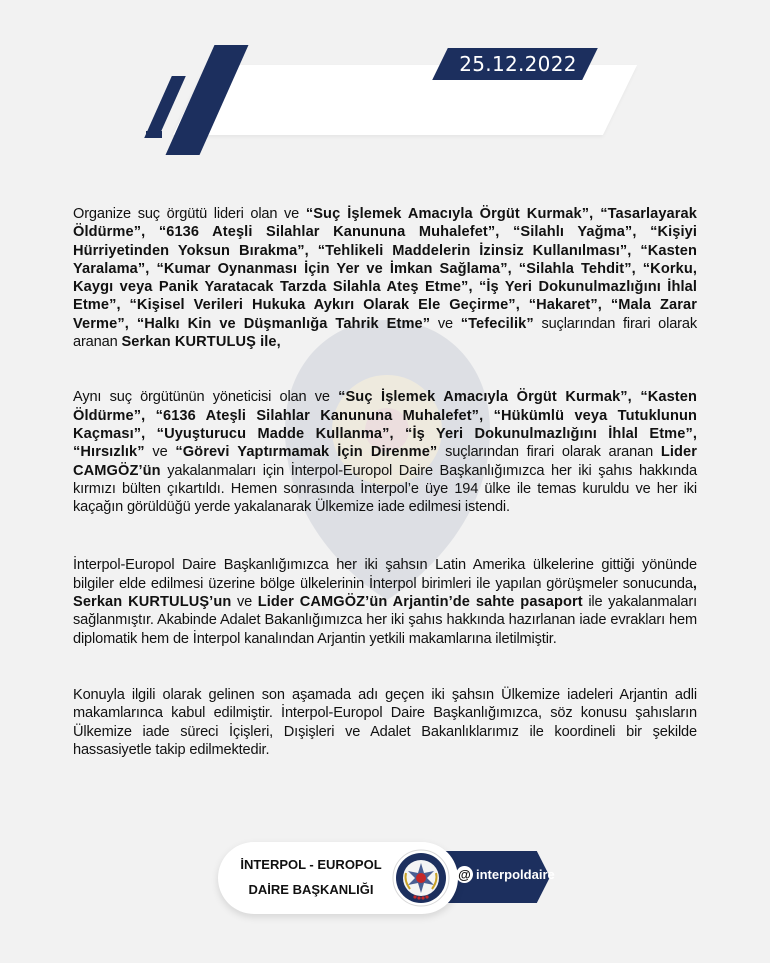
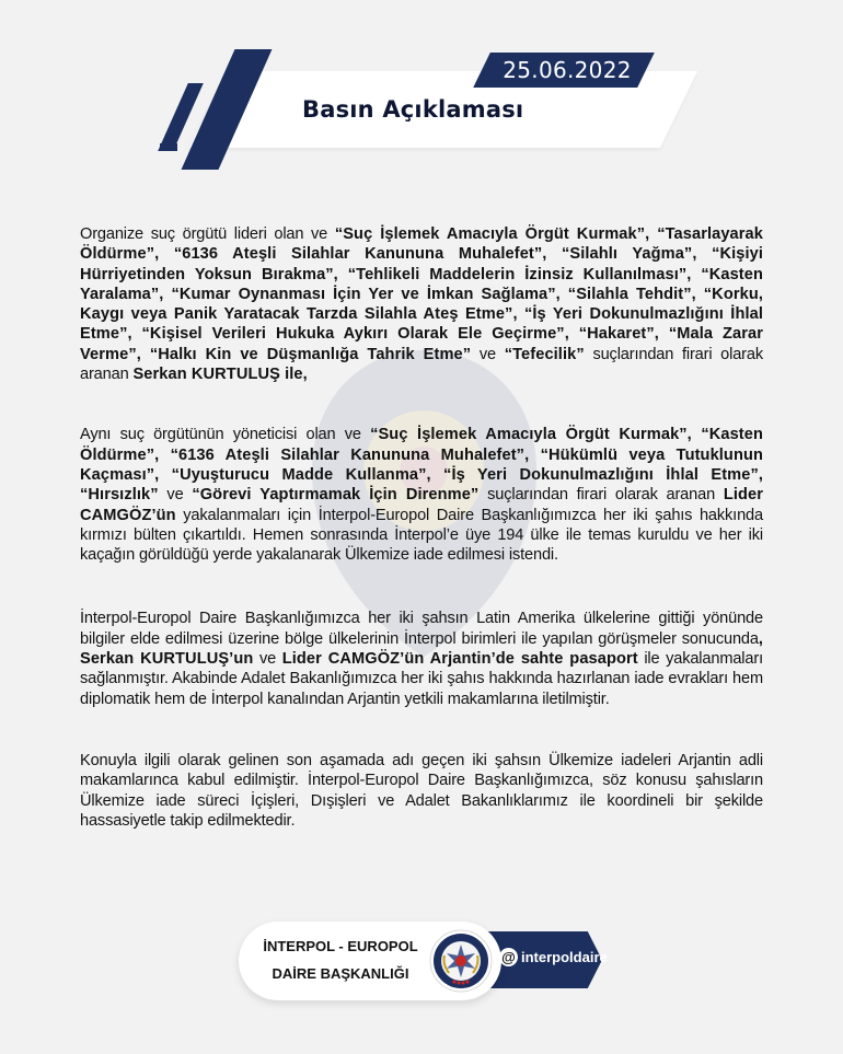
- 25.12.2022
+ 25.06.2022
+ Basın Açıklaması
  Organize suç örgütü lideri olan ve “Suç İşlemek Amacıyla Örgüt Kurmak”, “Tasarlayarak Öldürme”, “6136 Ateşli Silahlar Kanununa Muhalefet”, “Silahlı Yağma”, “Kişiyi Hürriyetinden Yoksun Bırakma”, “Tehlikeli Maddelerin İzinsiz Kullanılması”, “Kasten Yaralama”, “Kumar Oynanması İçin Yer ve İmkan Sağlama”, “Silahla Tehdit”, “Korku, Kaygı veya Panik Yaratacak Tarzda Silahla Ateş Etme”, “İş Yeri Dokunulmazlığını İhlal Etme”, “Kişisel Verileri Hukuka Aykırı Olarak Ele Geçirme”, “Hakaret”, “Mala Zarar Verme”, “Halkı Kin ve Düşmanlığa Tahrik Etme” ve “Tefecilik” suçlarından firari olarak aranan Serkan KURTULUŞ ile,
  Aynı suç örgütünün yöneticisi olan ve “Suç İşlemek Amacıyla Örgüt Kurmak”, “Kasten Öldürme”, “6136 Ateşli Silahlar Kanununa Muhalefet”, “Hükümlü veya Tutuklunun Kaçması”, “Uyuşturucu Madde Kullanma”, “İş Yeri Dokunulmazlığını İhlal Etme”, “Hırsızlık” ve “Görevi Yaptırmamak İçin Direnme” suçlarından firari olarak aranan Lider CAMGÖZ’ün yakalanmaları için İnterpol-Europol Daire Başkanlığımızca her iki şahıs hakkında kırmızı bülten çıkartıldı. Hemen sonrasında İnterpol’e üye 194 ülke ile temas kuruldu ve her iki kaçağın görüldüğü yerde yakalanarak Ülkemize iade edilmesi istendi.
  İnterpol-Europol Daire Başkanlığımızca her iki şahsın Latin Amerika ülkelerine gittiği yönünde bilgiler elde edilmesi üzerine bölge ülkelerinin İnterpol birimleri ile yapılan görüşmeler sonucunda, Serkan KURTULUŞ’un ve Lider CAMGÖZ’ün Arjantin’de sahte pasaport ile yakalanmaları sağlanmıştır. Akabinde Adalet Bakanlığımızca her iki şahıs hakkında hazırlanan iade evrakları hem diplomatik hem de İnterpol kanalından Arjantin yetkili makamlarına iletilmiştir.
  Konuyla ilgili olarak gelinen son aşamada adı geçen iki şahsın Ülkemize iadeleri Arjantin adli makamlarınca kabul edilmiştir. İnterpol-Europol Daire Başkanlığımızca, söz konusu şahısların Ülkemize iade süreci İçişleri, Dışişleri ve Adalet Bakanlıklarımız ile koordineli bir şekilde hassasiyetle takip edilmektedir.
  İNTERPOL - EUROPOL
  DAİRE BAŞKANLIĞI
  @
  interpoldaire
